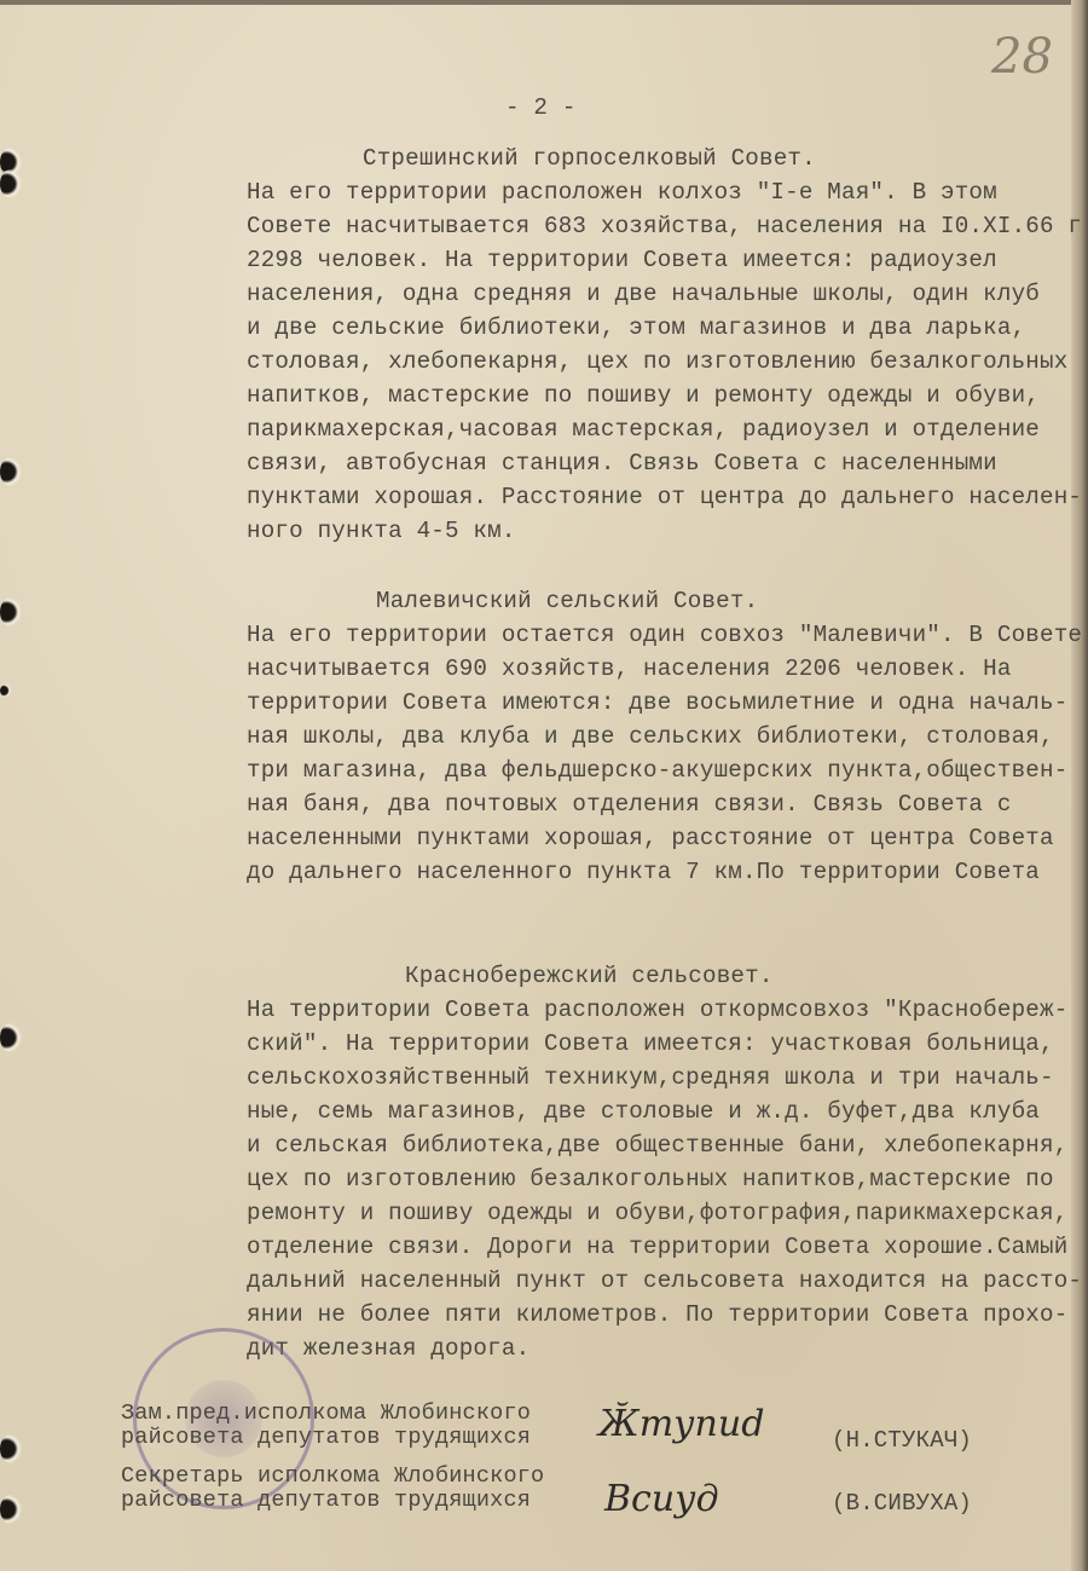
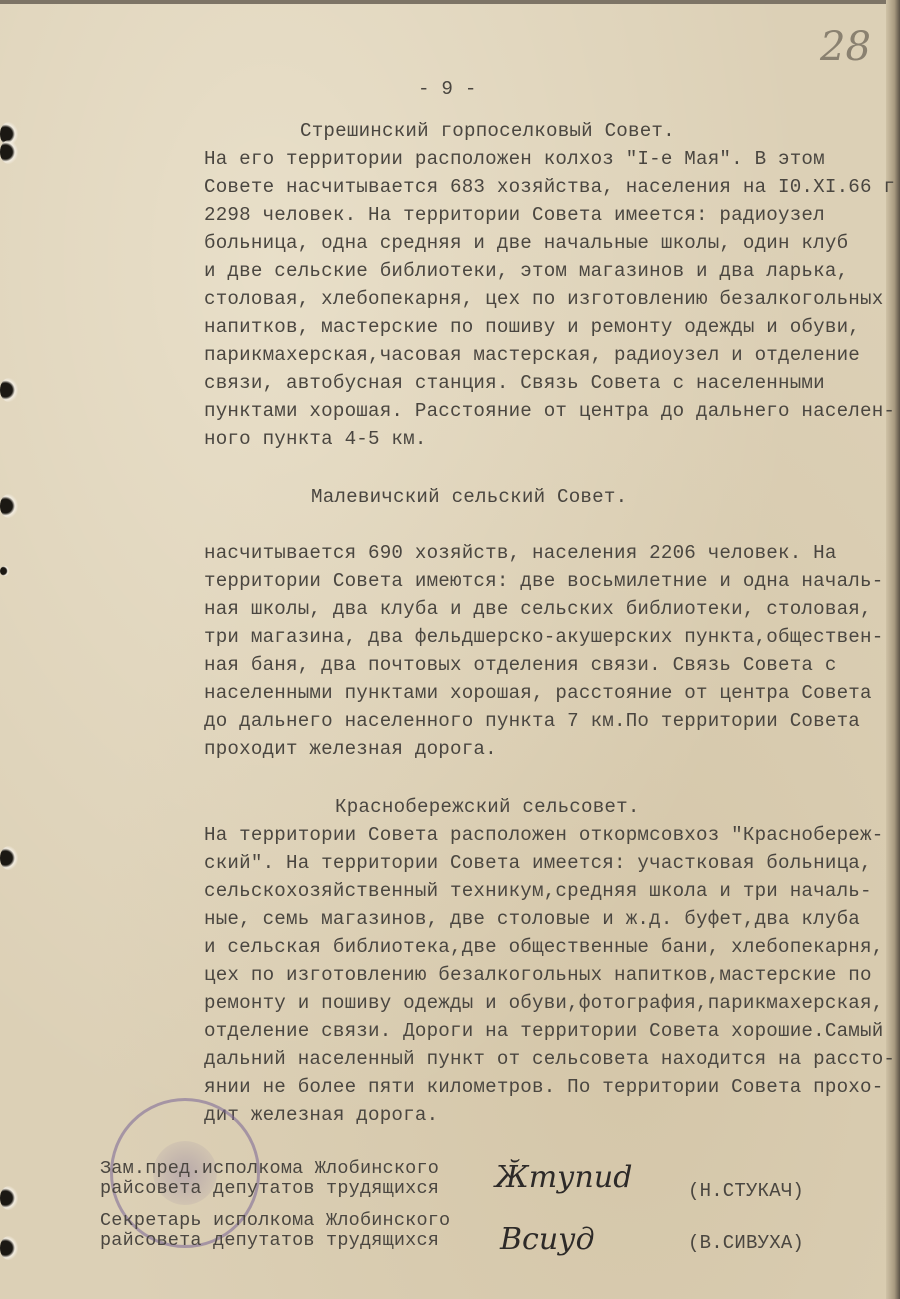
  28
- - 2 -
+ - 9 -
  Стрешинский горпоселковый Совет.
  На его территории расположен колхоз "I-е Мая". В этом
  Совете насчитывается 683 хозяйства, населения на I0.XI.66 г
  2298 человек. На территории Совета имеется: радиоузел
- населения, одна средняя и две начальные школы, один клуб
+ больница, одна средняя и две начальные школы, один клуб
  и две сельские библиотеки, этом магазинов и два ларька,
  столовая, хлебопекарня, цех по изготовлению безалкогольных
  напитков, мастерские по пошиву и ремонту одежды и обуви,
  парикмахерская,часовая мастерская, радиоузел и отделение
  связи, автобусная станция. Связь Совета с населенными
  пунктами хорошая. Расстояние от центра до дальнего населен-
  ного пункта 4-5 км.
  Малевичский сельский Совет.
- На его территории остается один совхоз "Малевичи". В Совете
  насчитывается 690 хозяйств, населения 2206 человек. На
  территории Совета имеются: две восьмилетние и одна началь-
  ная школы, два клуба и две сельских библиотеки, столовая,
  три магазина, два фельдшерско-акушерских пункта,обществен-
  ная баня, два почтовых отделения связи. Связь Совета с
  населенными пунктами хорошая, расстояние от центра Совета
  до дальнего населенного пункта 7 км.По территории Совета
+ проходит железная дорога.
  Краснобережский сельсовет.
  На территории Совета расположен откормсовхоз "Краснобереж-
  ский". На территории Совета имеется: участковая больница,
  сельскохозяйственный техникум,средняя школа и три началь-
  ные, семь магазинов, две столовые и ж.д. буфет,два клуба
  и сельская библиотека,две общественные бани, хлебопекарня,
  цех по изготовлению безалкогольных напитков,мастерские по
  ремонту и пошиву одежды и обуви,фотография,парикмахерская,
  отделение связи. Дороги на территории Совета хорошие.Самый
  дальний населенный пункт от сельсовета находится на рассто-
  янии не более пяти километров. По территории Совета прохо-
  дит железная дорога.
  Зам.пред.исполкома Жлобинского
  райсовета депутатов трудящихся
  Ӂтупиd
  (Н.СТУКАЧ)
  Секретарь исполкома Жлобинского
  райсовета депутатов трудящихся
  Всиуд
  (В.СИВУХА)
